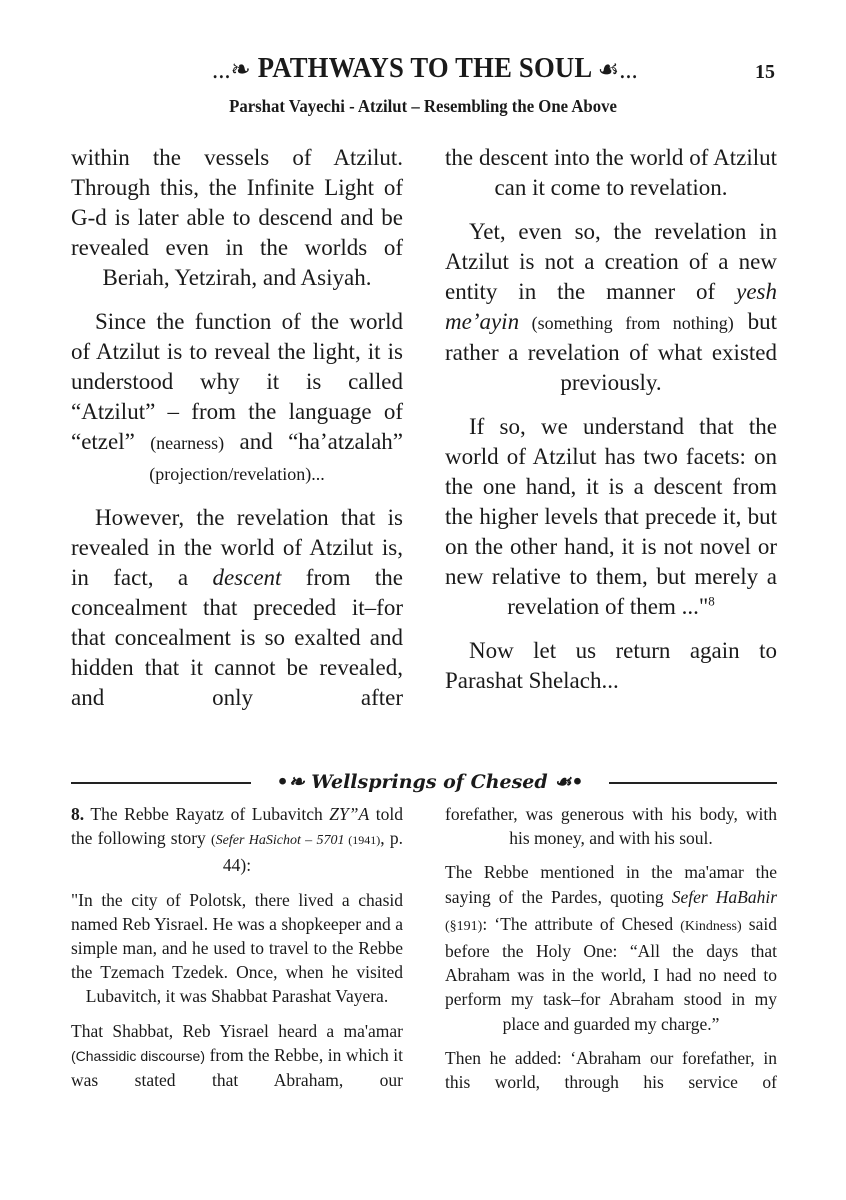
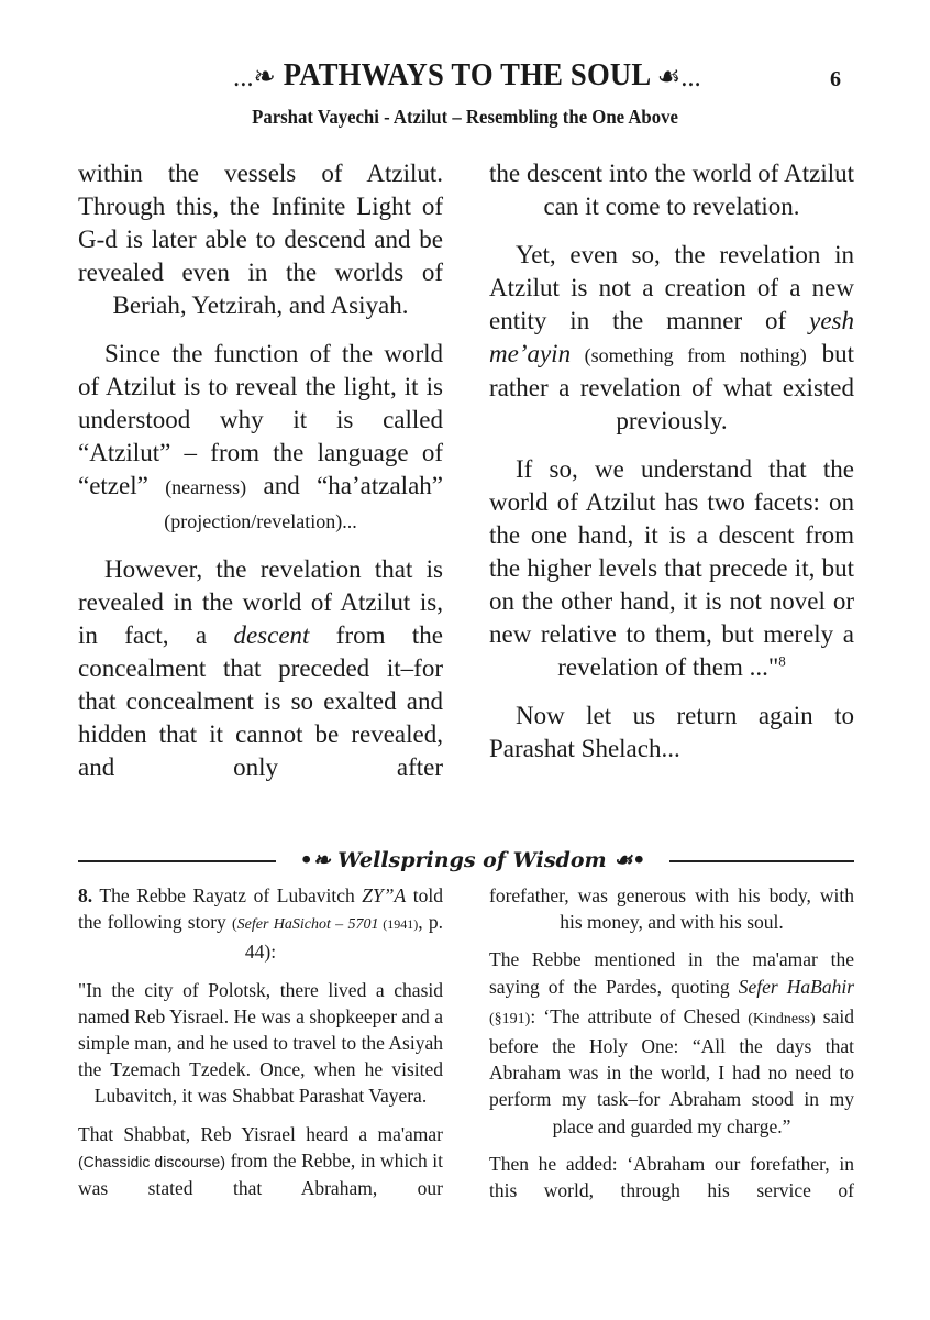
  ...❧ PATHWAYS TO THE SOUL ☙...
- 15
+ 6
  Parshat Vayechi - Atzilut – Resembling the One Above
  within the vessels of Atzilut. Through this, the Infinite Light of G-d is later able to descend and be revealed even in the worlds of Beriah, Yetzirah, and Asiyah.
  Since the function of the world of Atzilut is to reveal the light, it is understood why it is called “Atzilut” – from the language of “etzel” (nearness) and “ha’atzalah” (projection/revelation)...
  However, the revelation that is revealed in the world of Atzilut is, in fact, a descent from the concealment that preceded it–for that concealment is so exalted and hidden that it cannot be revealed, and only after
  the descent into the world of Atzilut can it come to revelation.
  Yet, even so, the revelation in Atzilut is not a creation of a new entity in the manner of yesh me’ayin (something from nothing) but rather a revelation of what existed previously.
  If so, we understand that the world of Atzilut has two facets: on the one hand, it is a descent from the higher levels that precede it, but on the other hand, it is not novel or new relative to them, but merely a revelation of them ..."8
  Now let us return again to Parashat Shelach...
- •❧ Wellsprings of Chesed ☙•
+ •❧ Wellsprings of Wisdom ☙•
  8. The Rebbe Rayatz of Lubavitch ZY”A told the following story (Sefer HaSichot – 5701 (1941), p. 44):
- "In the city of Polotsk, there lived a chasid named Reb Yisrael. He was a shopkeeper and a simple man, and he used to travel to the Rebbe the Tzemach Tzedek. Once, when he visited Lubavitch, it was Shabbat Parashat Vayera.
+ "In the city of Polotsk, there lived a chasid named Reb Yisrael. He was a shopkeeper and a simple man, and he used to travel to the Asiyah the Tzemach Tzedek. Once, when he visited Lubavitch, it was Shabbat Parashat Vayera.
  That Shabbat, Reb Yisrael heard a ma'amar (Chassidic discourse) from the Rebbe, in which it was stated that Abraham, our
  forefather, was generous with his body, with his money, and with his soul.
  The Rebbe mentioned in the ma'amar the saying of the Pardes, quoting Sefer HaBahir (§191): ‘The attribute of Chesed (Kindness) said before the Holy One: “All the days that Abraham was in the world, I had no need to perform my task–for Abraham stood in my place and guarded my charge.”
  Then he added: ‘Abraham our forefather, in this world, through his service of
